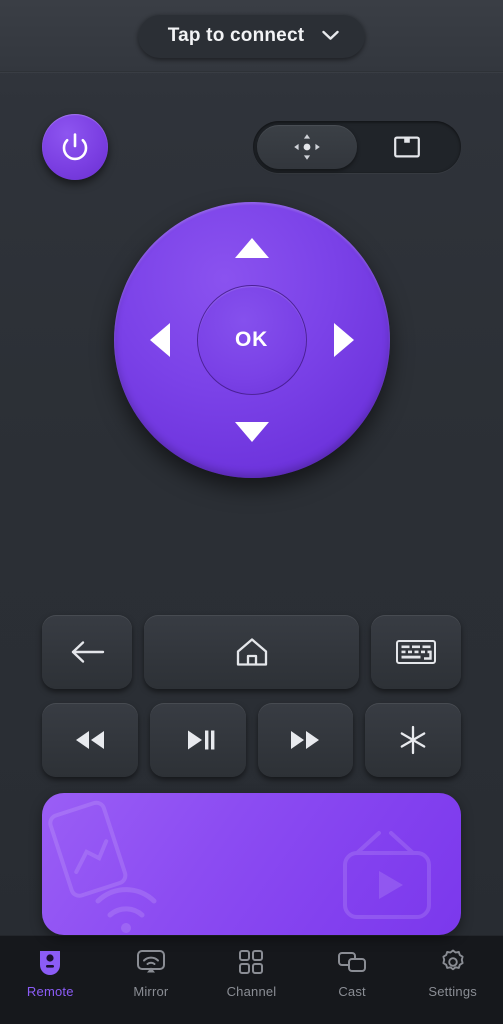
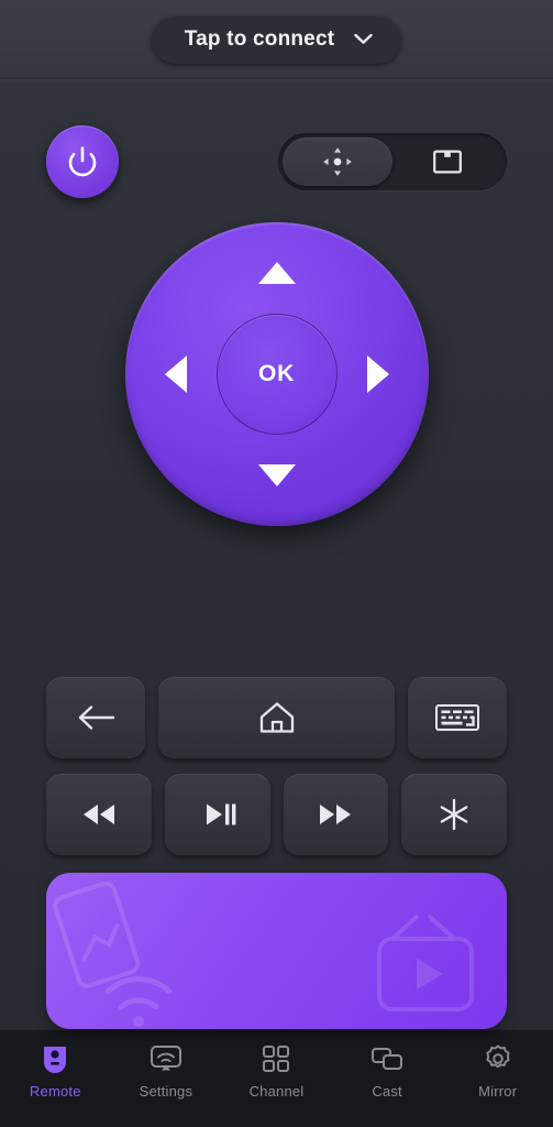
  Tap to connect
  OK
  Remote
- Mirror
+ Settings
  Channel
  Cast
- Settings
+ Mirror
